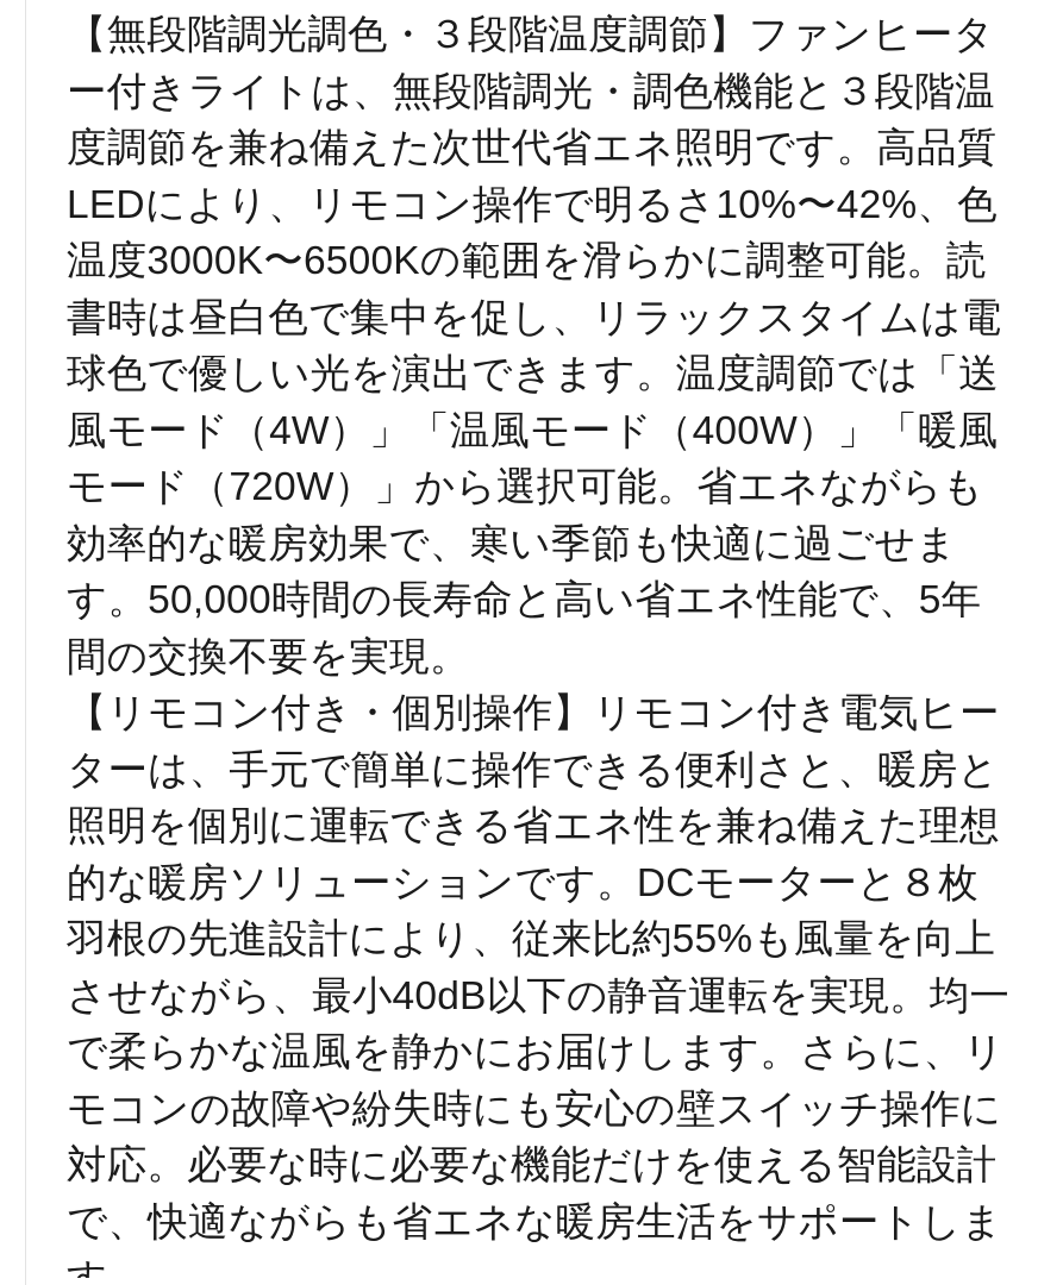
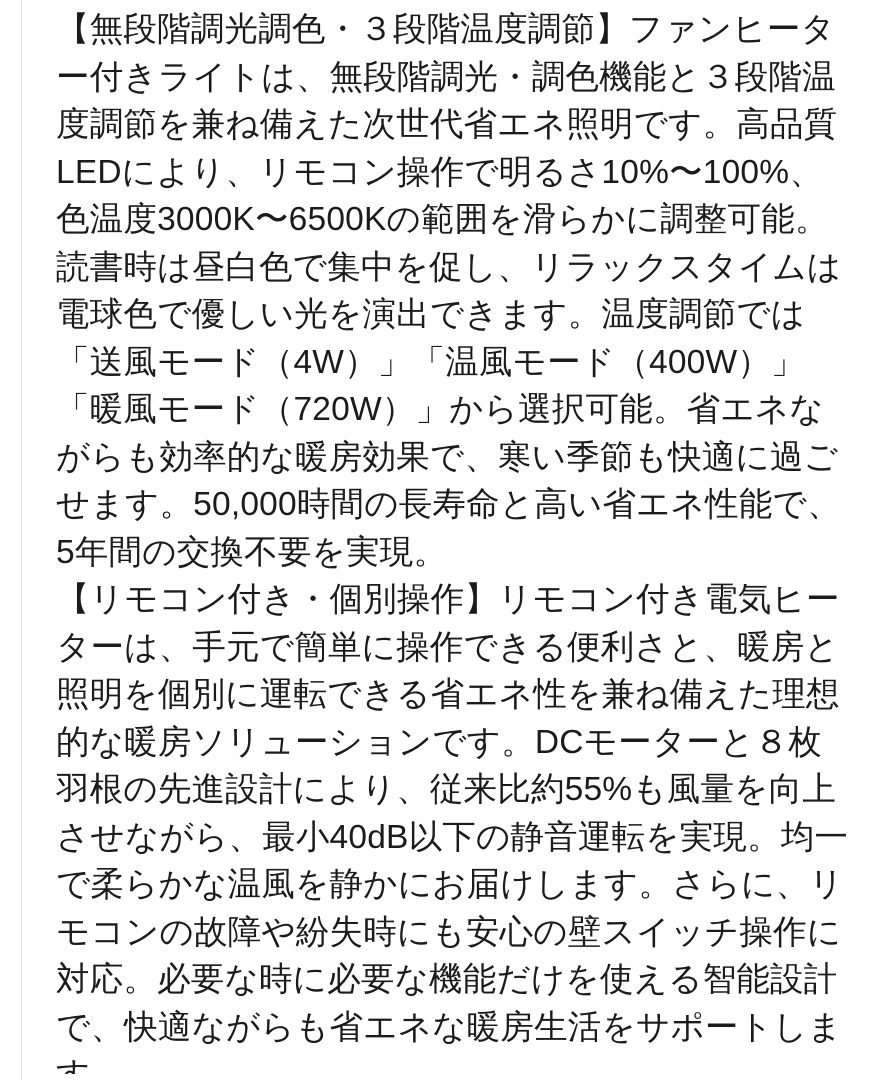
- 【無段階調光調色・３段階温度調節】ファンヒーター付きライトは、無段階調光・調色機能と３段階温度調節を兼ね備えた次世代省エネ照明です。高品質LEDにより、リモコン操作で明るさ10%〜42%、色温度3000K〜6500Kの範囲を滑らかに調整可能。読書時は昼白色で集中を促し、リラックスタイムは電球色で優しい光を演出できます。温度調節では「送風モード（4W）」「温風モード（400W）」「暖風モード（720W）」から選択可能。省エネながらも効率的な暖房効果で、寒い季節も快適に過ごせます。50,000時間の長寿命と高い省エネ性能で、5年間の交換不要を実現。
+ 【無段階調光調色・３段階温度調節】ファンヒーター付きライトは、無段階調光・調色機能と３段階温度調節を兼ね備えた次世代省エネ照明です。高品質LEDにより、リモコン操作で明るさ10%〜100%、色温度3000K〜6500Kの範囲を滑らかに調整可能。読書時は昼白色で集中を促し、リラックスタイムは電球色で優しい光を演出できます。温度調節では「送風モード（4W）」「温風モード（400W）」「暖風モード（720W）」から選択可能。省エネながらも効率的な暖房効果で、寒い季節も快適に過ごせます。50,000時間の長寿命と高い省エネ性能で、5年間の交換不要を実現。
  【リモコン付き・個別操作】リモコン付き電気ヒーターは、手元で簡単に操作できる便利さと、暖房と照明を個別に運転できる省エネ性を兼ね備えた理想的な暖房ソリューションです。DCモーターと８枚羽根の先進設計により、従来比約55%も風量を向上させながら、最小40dB以下の静音運転を実現。均一で柔らかな温風を静かにお届けします。さらに、リモコンの故障や紛失時にも安心の壁スイッチ操作に対応。必要な時に必要な機能だけを使える智能設計で、快適ながらも省エネな暖房生活をサポートしま
